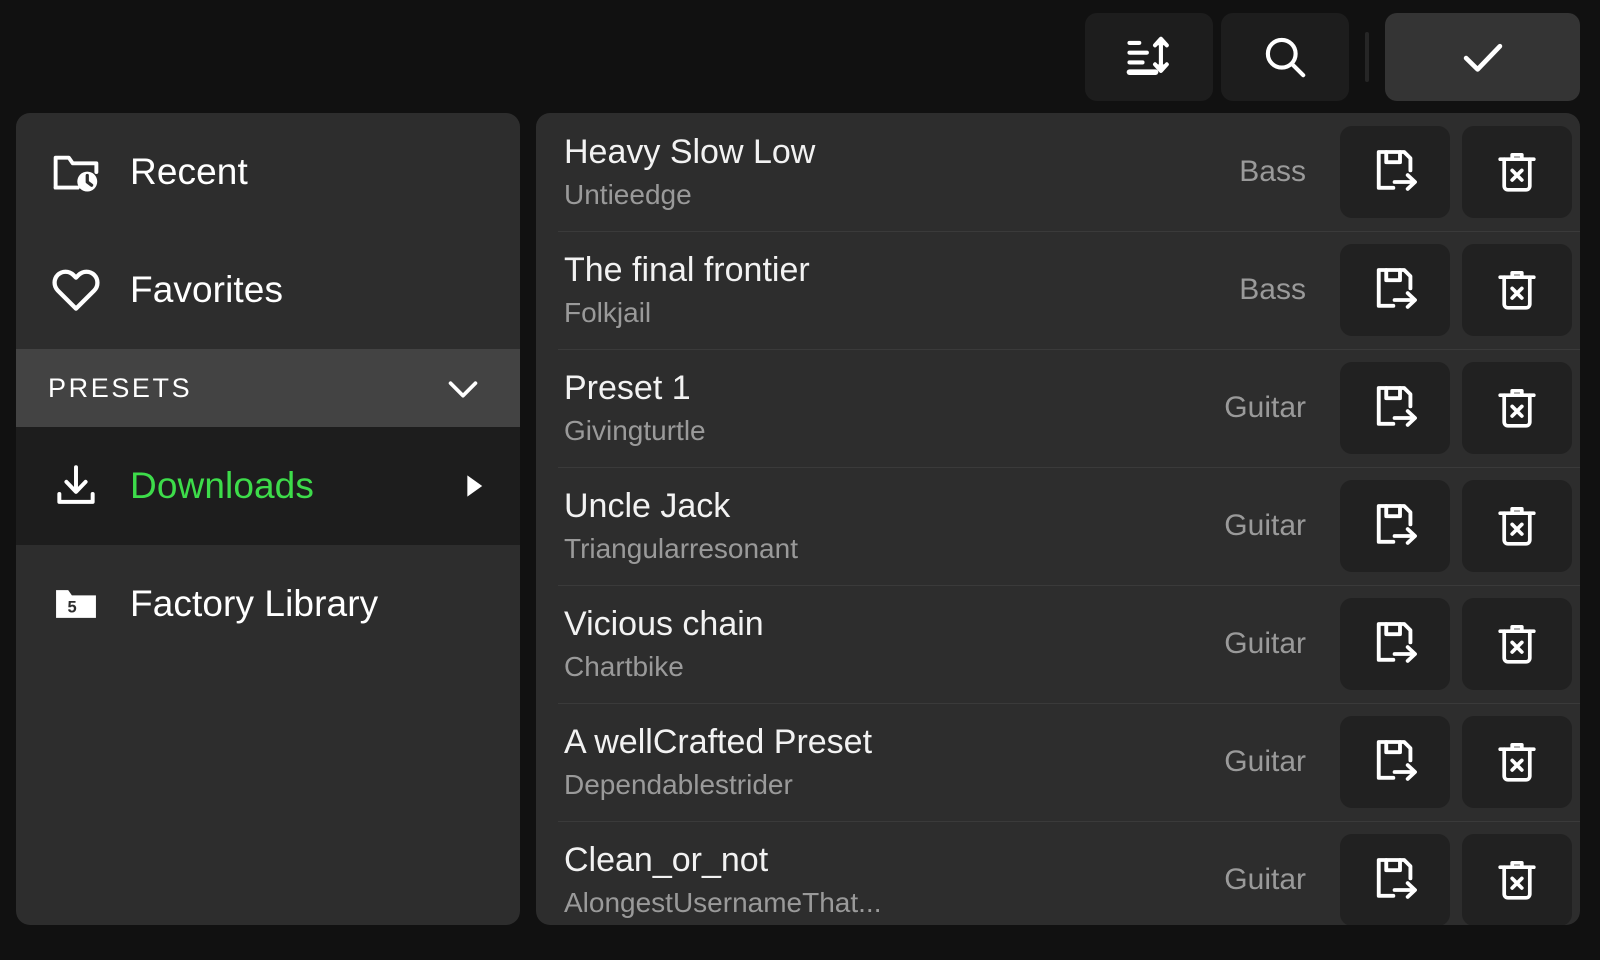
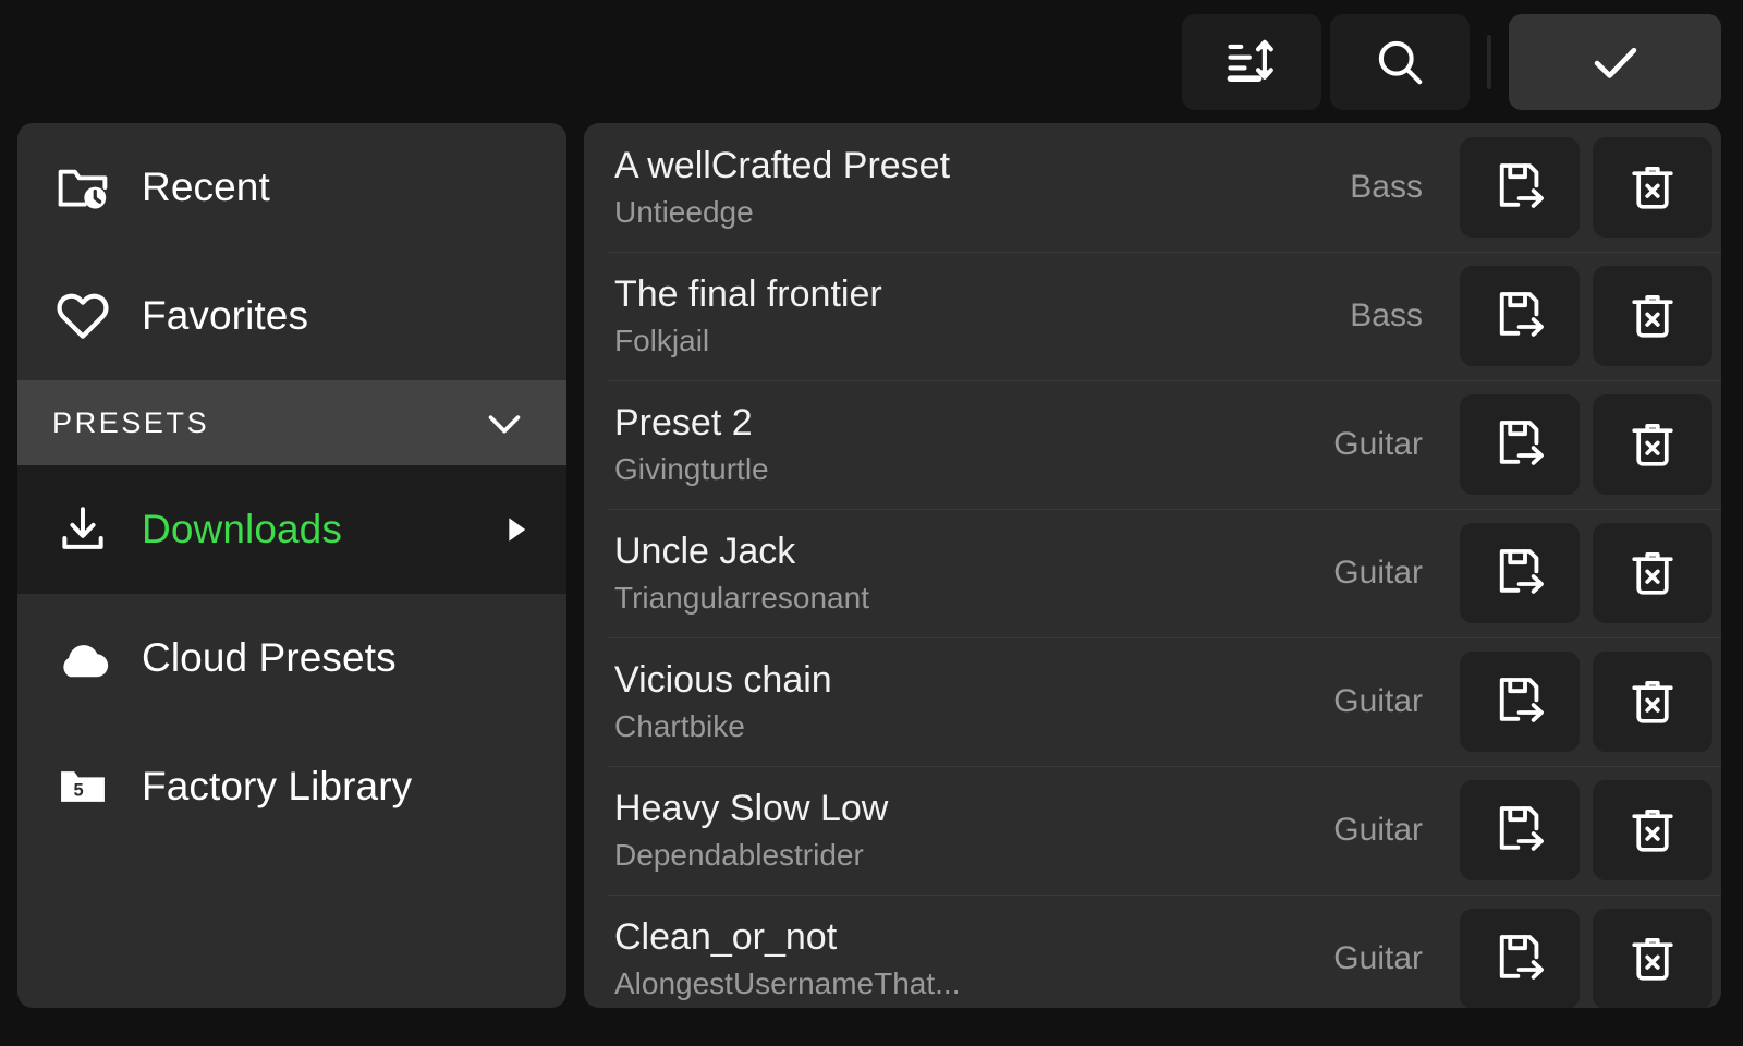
  Recent
  Favorites
  PRESETS
  Downloads
+ Cloud Presets
  5
  Factory Library
- Heavy Slow Low
+ A wellCrafted Preset
  Untieedge
  Bass
  The final frontier
  Folkjail
  Bass
- Preset 1
+ Preset 2
  Givingturtle
  Guitar
  Uncle Jack
  Triangularresonant
  Guitar
  Vicious chain
  Chartbike
  Guitar
- A wellCrafted Preset
+ Heavy Slow Low
  Dependablestrider
  Guitar
  Clean_or_not
  AlongestUsernameThat...
  Guitar
